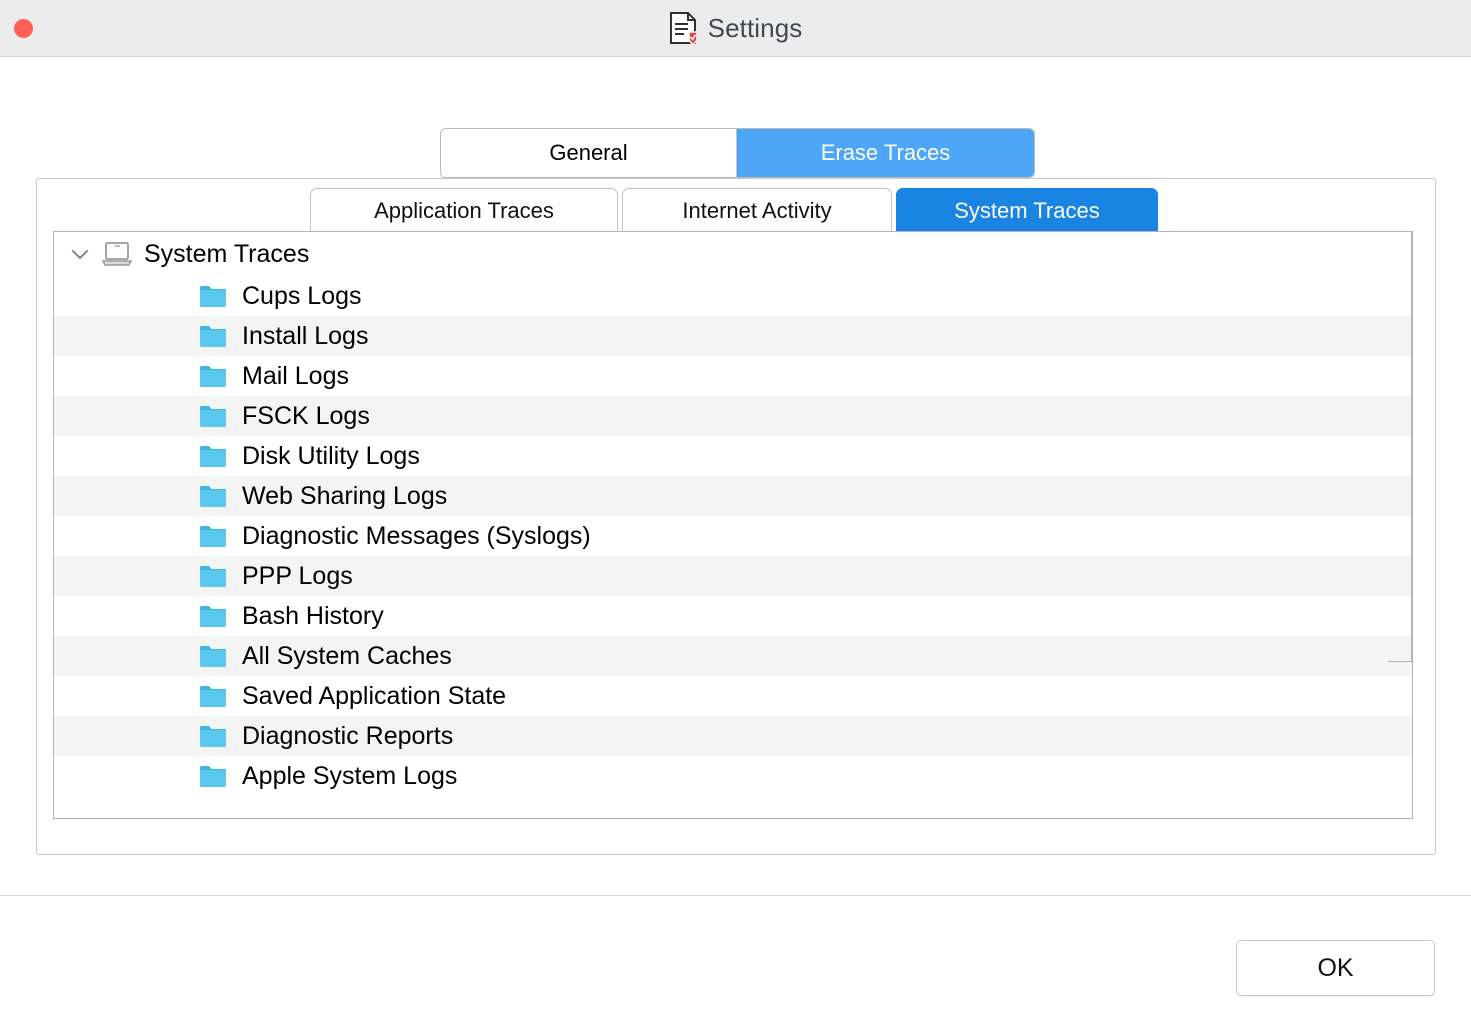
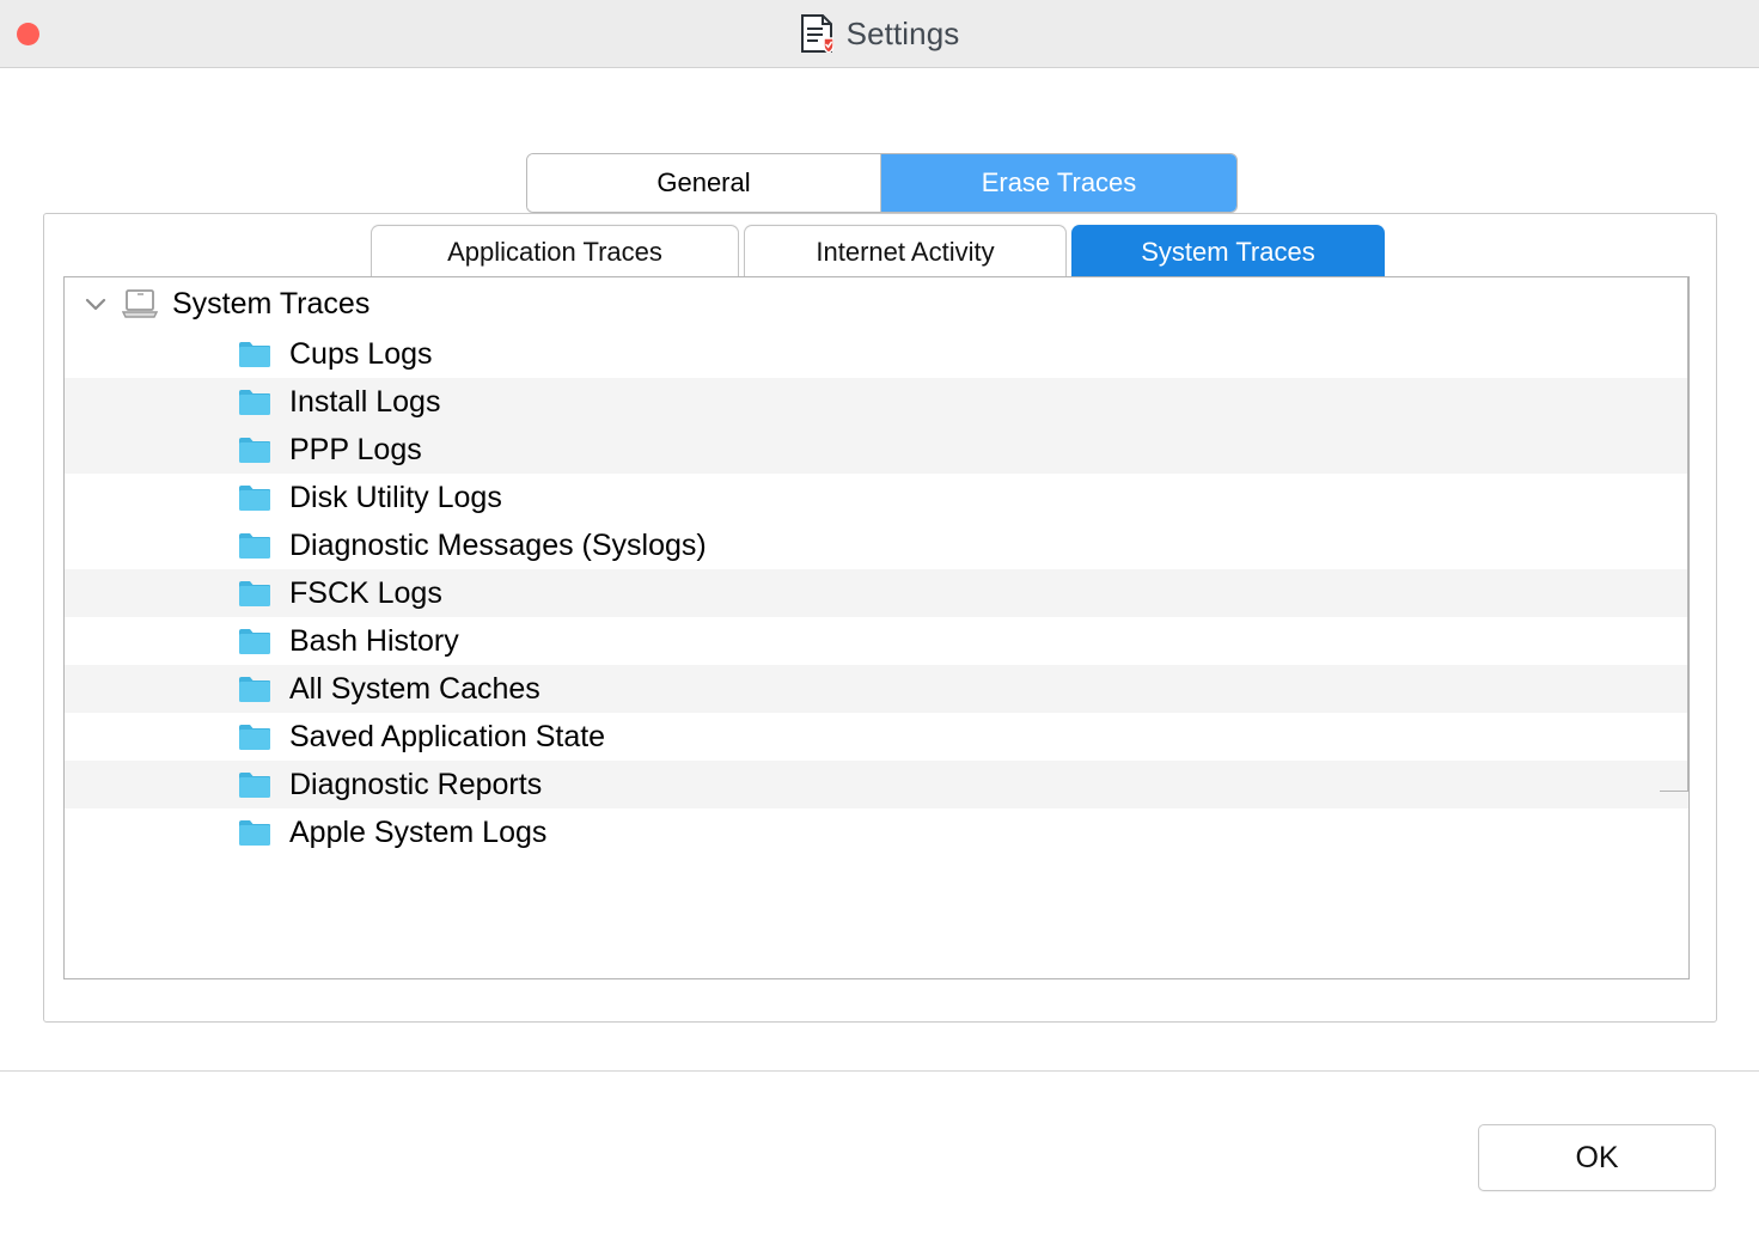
  Settings
  General
  Erase Traces
  Application Traces
  Internet Activity
  System Traces
  System Traces
  Cups Logs
  Install Logs
- Mail Logs
- FSCK Logs
+ PPP Logs
  Disk Utility Logs
- Web Sharing Logs
  Diagnostic Messages (Syslogs)
- PPP Logs
+ FSCK Logs
  Bash History
  All System Caches
  Saved Application State
  Diagnostic Reports
  Apple System Logs
  OK
